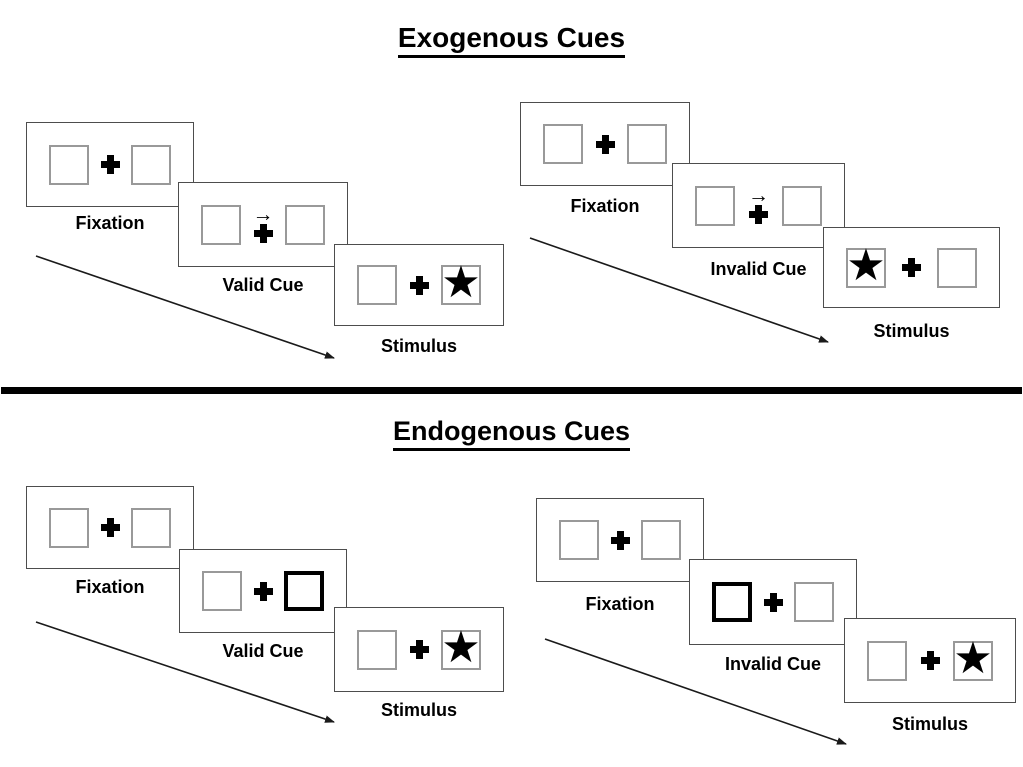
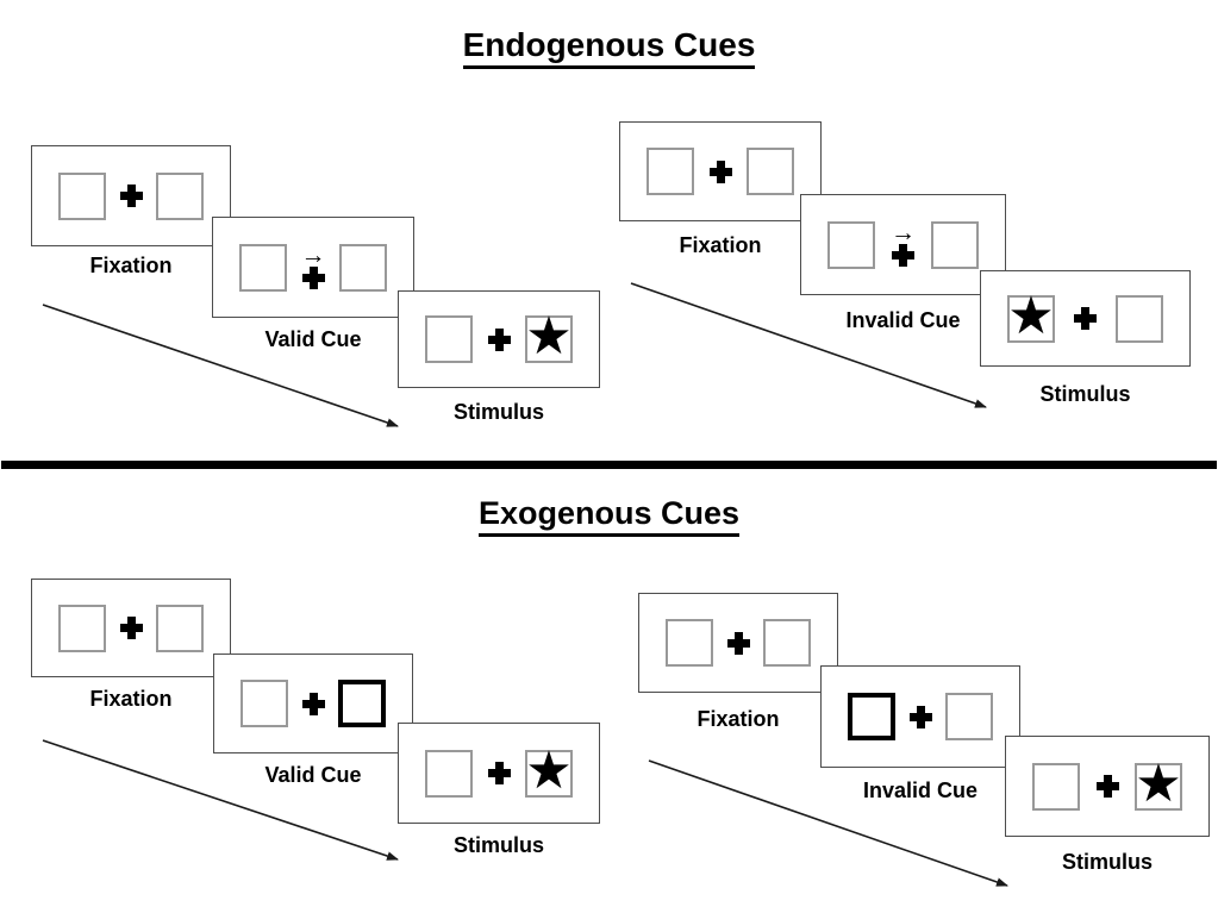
- Exogenous Cues
+ Endogenous Cues
  Fixation
  →
  Valid Cue
  ★
  Stimulus
  Fixation
  →
  Invalid Cue
  ★
  Stimulus
- Endogenous Cues
+ Exogenous Cues
  Fixation
  Valid Cue
  ★
  Stimulus
  Fixation
  Invalid Cue
  ★
  Stimulus
